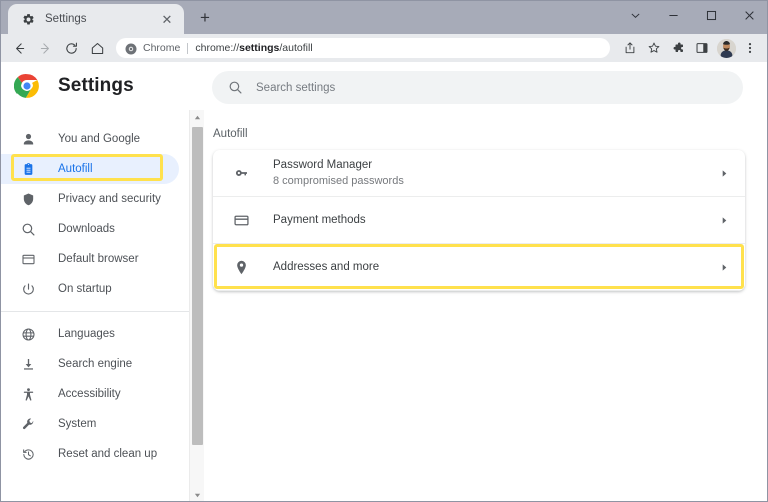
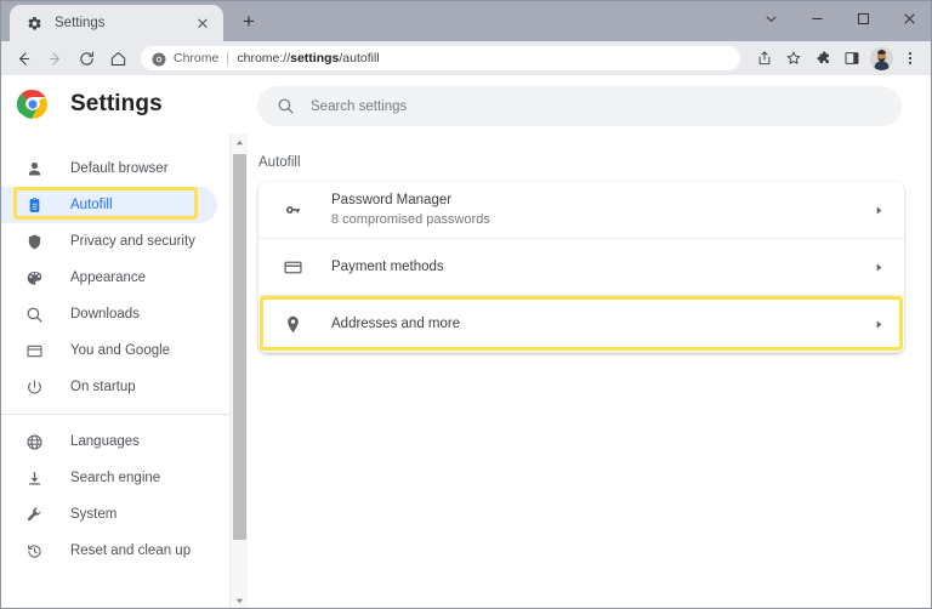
  Settings
  ✕
  +
  Chrome
  chrome://settings/autofill
  Settings
  Search settings
- You and Google
+ Default browser
  Autofill
  Privacy and security
+ Appearance
  Downloads
- Default browser
+ You and Google
  On startup
  Languages
  Search engine
- Accessibility
  System
  Reset and clean up
  Autofill
  Password Manager
  8 compromised passwords
  Payment methods
  Addresses and more
